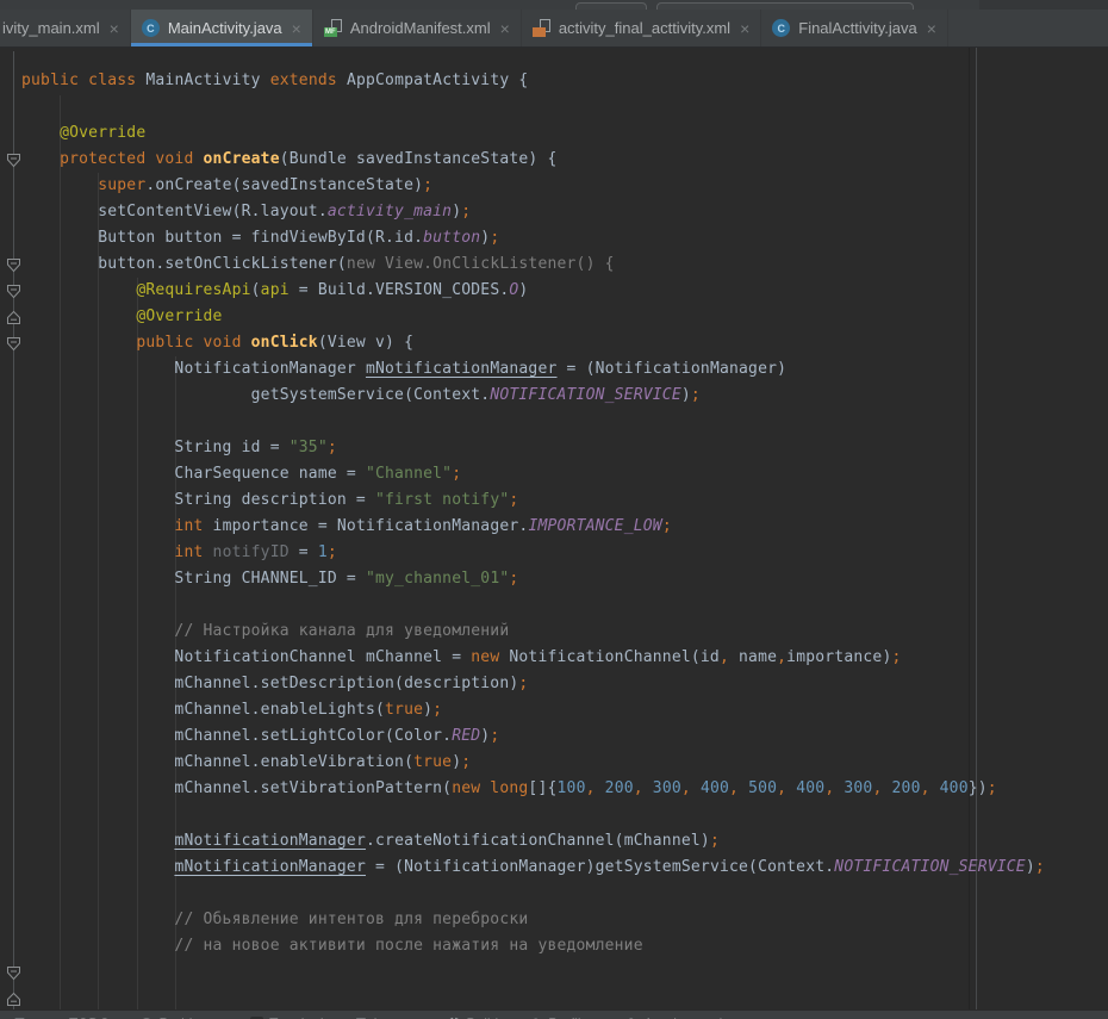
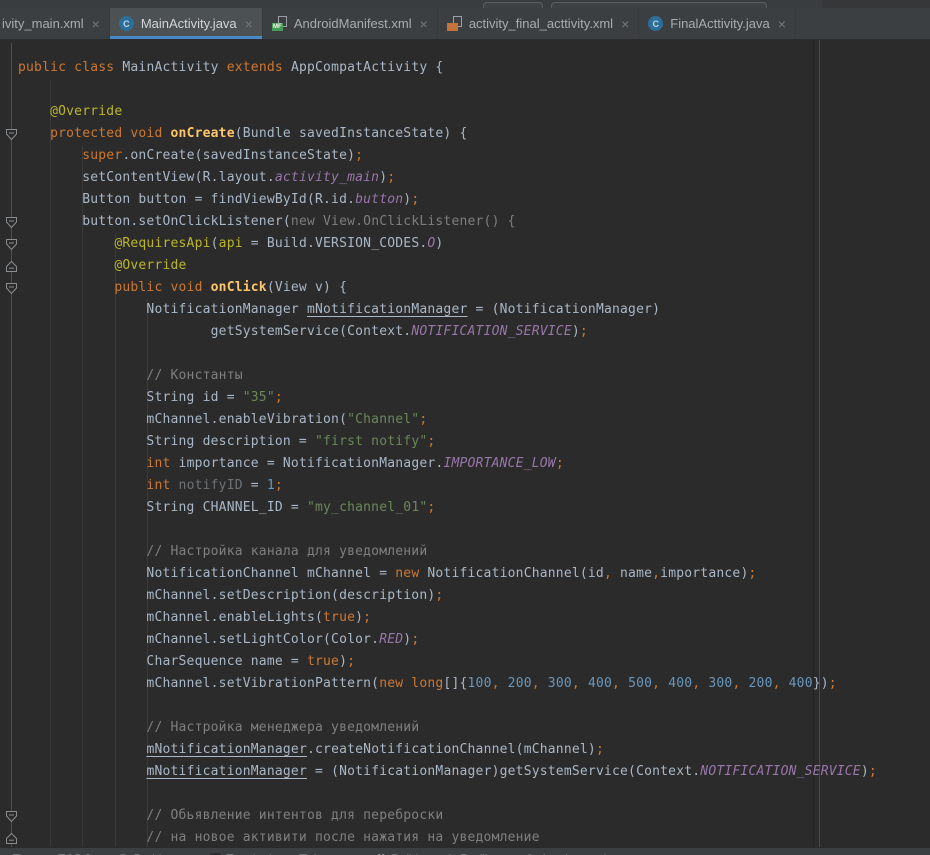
  ivity_main.xml
  ×
  C
  MainActivity.java
  ×
  AndroidManifest.xml
  ×
  activity_final_acttivity.xml
  ×
  C
  FinalActtivity.java
  ×
  public class MainActivity extends AppCompatActivity {
  @Override
  protected void onCreate(Bundle savedInstanceState) {
  super.onCreate(savedInstanceState);
  setContentView(R.layout.activity_main);
  Button button = findViewById(R.id.button);
  button.setOnClickListener(new View.OnClickListener() {
  @RequiresApi(api = Build.VERSION_CODES.O)
  @Override
  public void onClick(View v) {
  NotificationManager mNotificationManager = (NotificationManager)
  getSystemService(Context.NOTIFICATION_SERVICE);
+ // Константы
  String id = "35";
- CharSequence name = "Channel";
+ mChannel.enableVibration("Channel";
  String description = "first notify";
  int importance = NotificationManager.IMPORTANCE_LOW;
  int notifyID = 1;
  String CHANNEL_ID = "my_channel_01";
  // Настройка канала для уведомлений
  NotificationChannel mChannel = new NotificationChannel(id, name,importance);
  mChannel.setDescription(description);
  mChannel.enableLights(true);
  mChannel.setLightColor(Color.RED);
- mChannel.enableVibration(true);
+ CharSequence name = true);
  mChannel.setVibrationPattern(new long[]{100, 200, 300, 400, 500, 400, 300, 200, 400});
+ // Настройка менеджера уведомлений
  mNotificationManager.createNotificationChannel(mChannel);
  mNotificationManager = (NotificationManager)getSystemService(Context.NOTIFICATION_SERVICE);
  // Обьявление интентов для переброски
  // на новое активити после нажатия на уведомление
